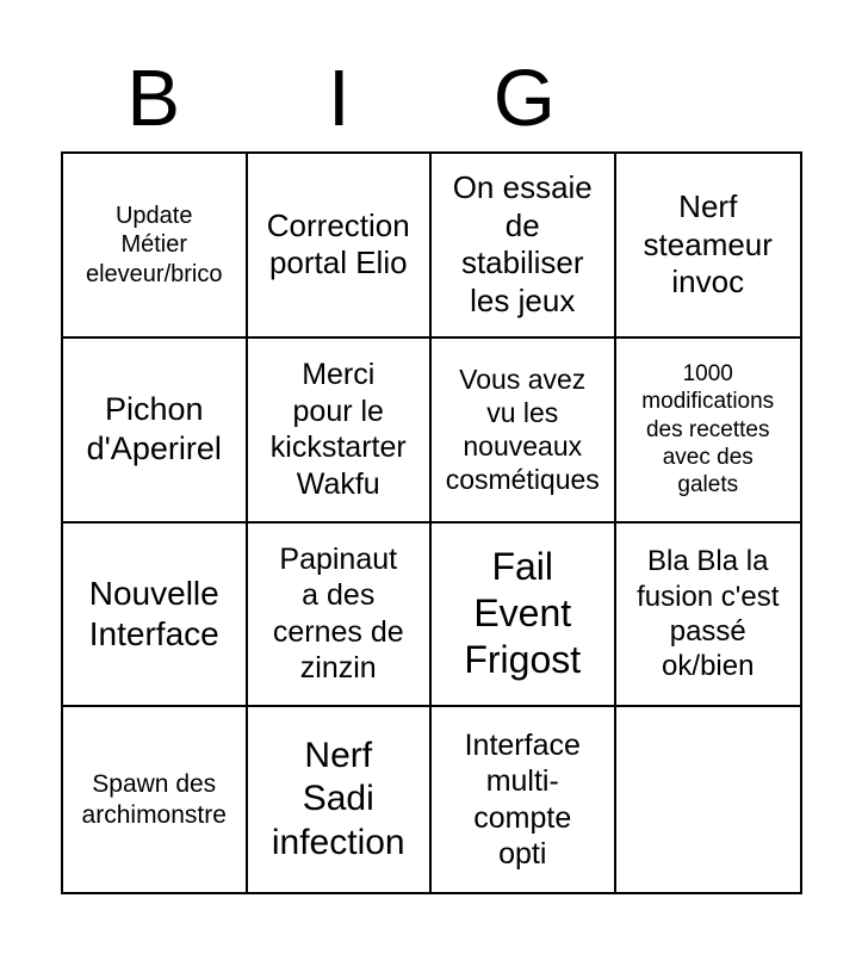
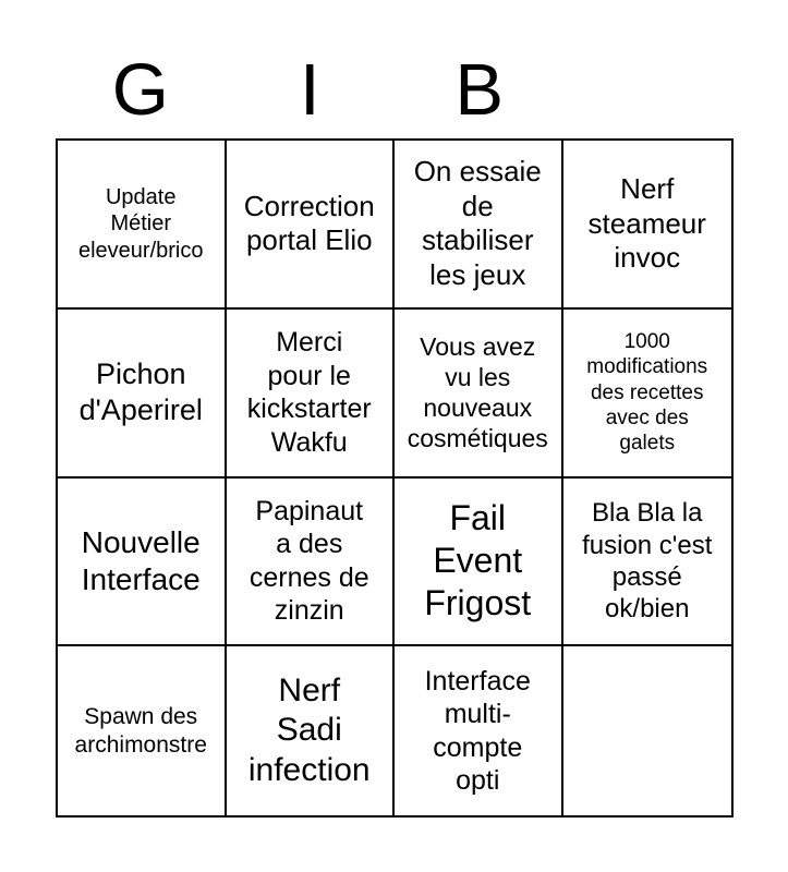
- B
+ G
  I
- G
+ B
  Update
  Métier
  eleveur/brico
  Correction
  portal Elio
  On essaie
  de
  stabiliser
  les jeux
  Nerf
  steameur
  invoc
  Pichon
  d'Aperirel
  Merci
  pour le
  kickstarter
  Wakfu
  Vous avez
  vu les
  nouveaux
  cosmétiques
  1000
  modifications
  des recettes
  avec des
  galets
  Nouvelle
  Interface
  Papinaut
  a des
  cernes de
  zinzin
  Fail
  Event
  Frigost
  Bla Bla la
  fusion c'est
  passé
  ok/bien
  Spawn des
  archimonstre
  Nerf
  Sadi
  infection
  Interface
  multi-
  compte
  opti
